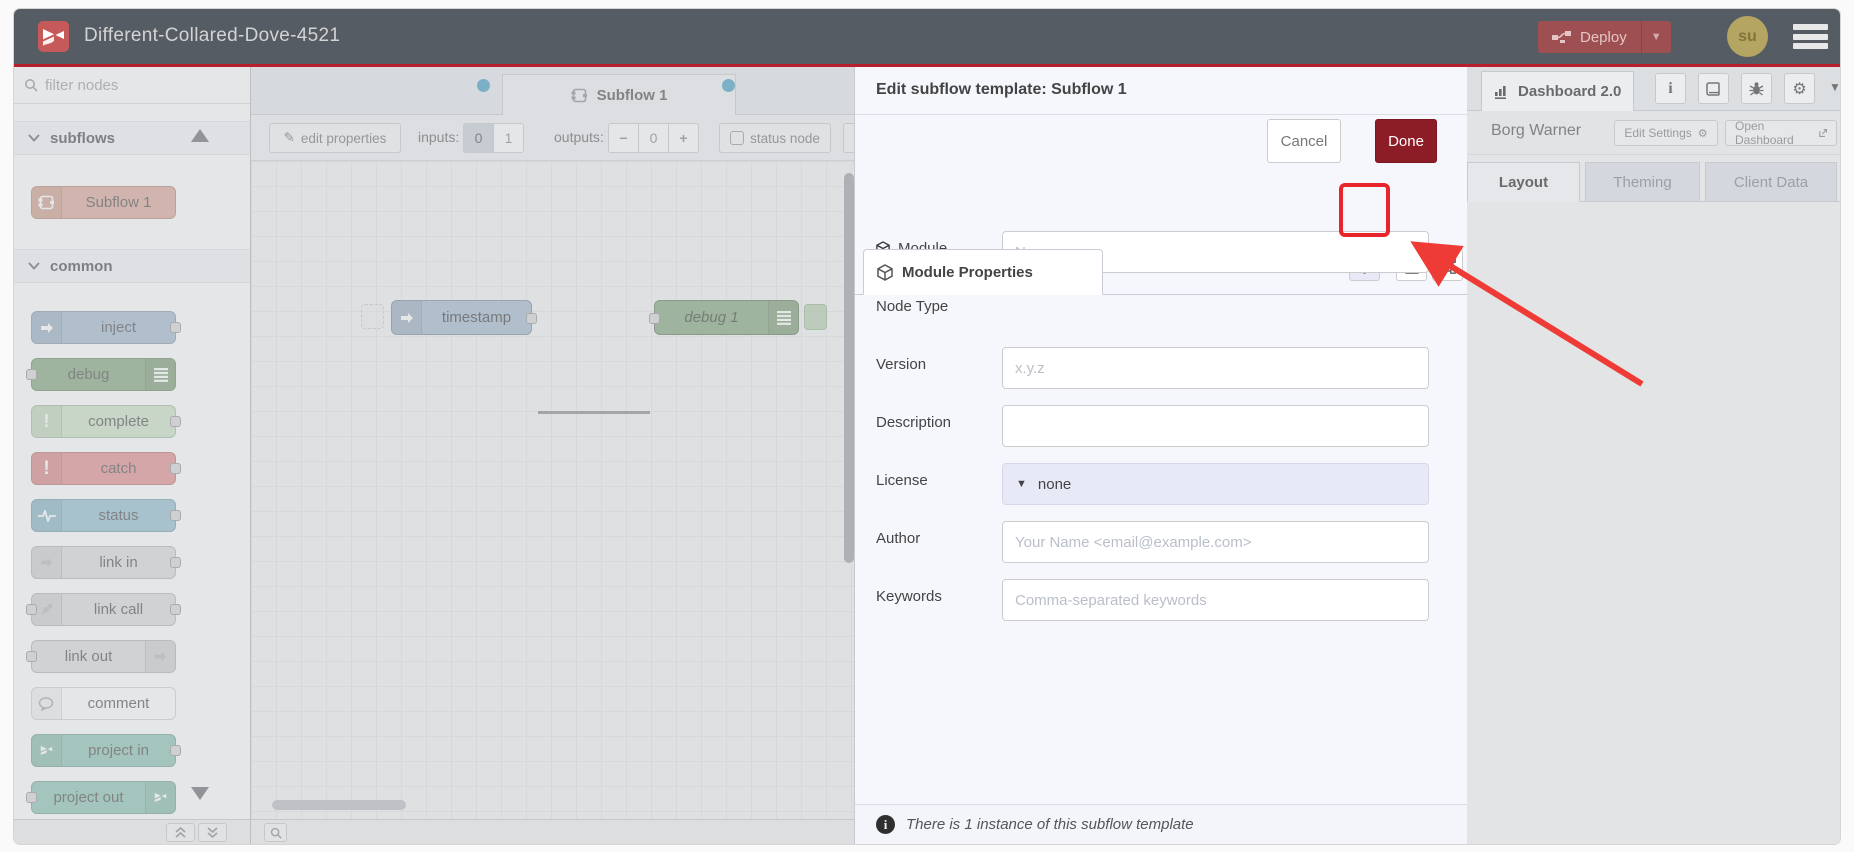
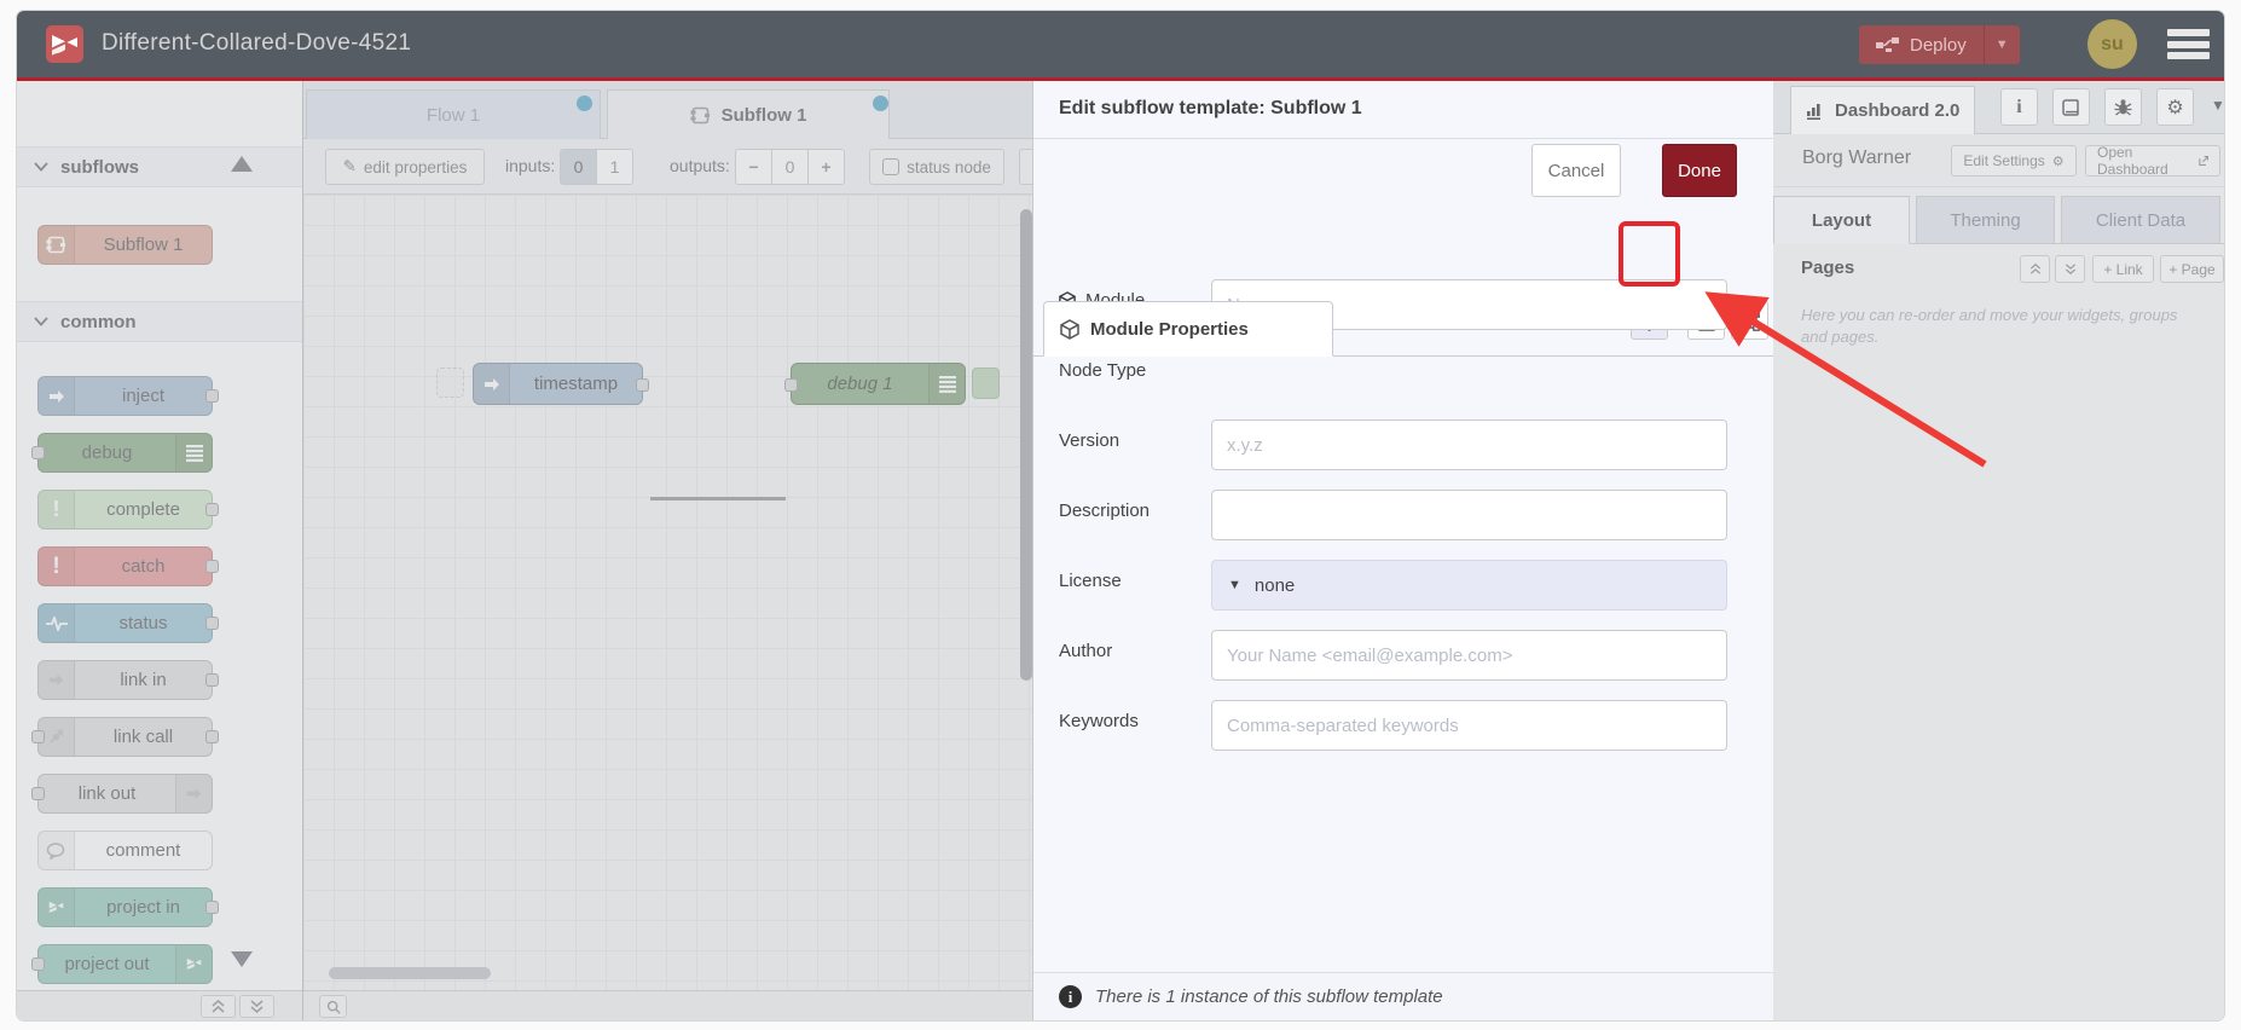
  Different-Collared-Dove-4521
  Deploy
  ▼
  su
- filter nodes
  subflows
  Subflow 1
  common
  inject
  debug
  !
  complete
  !
  catch
  status
  link in
  link call
  link out
  comment
  project in
  project out
+ Flow 1
  Subflow 1
  ✎
  edit properties
  inputs:
  0
  1
  outputs:
  −
  0
  +
  status node
  timestamp
  debug 1
  Dashboard 2.0
  i
  ⚙
  ▼
  Borg Warner
  Edit Settings
  ⚙
  Open Dashboard
  Layout
  Theming
  Client Data
+ Pages
+ + Link
+ + Page
+ Here you can re-order and move your widgets, groups and pages.
  Edit subflow template: Subflow 1
  Cancel
  Done
  Module Properties
  Node Type
  Version
  x.y.z
  Description
  License
  ▼
  none
  Author
  Your Name <email@example.com>
  Keywords
  Comma-separated keywords
  i
  There is 1 instance of this subflow template
